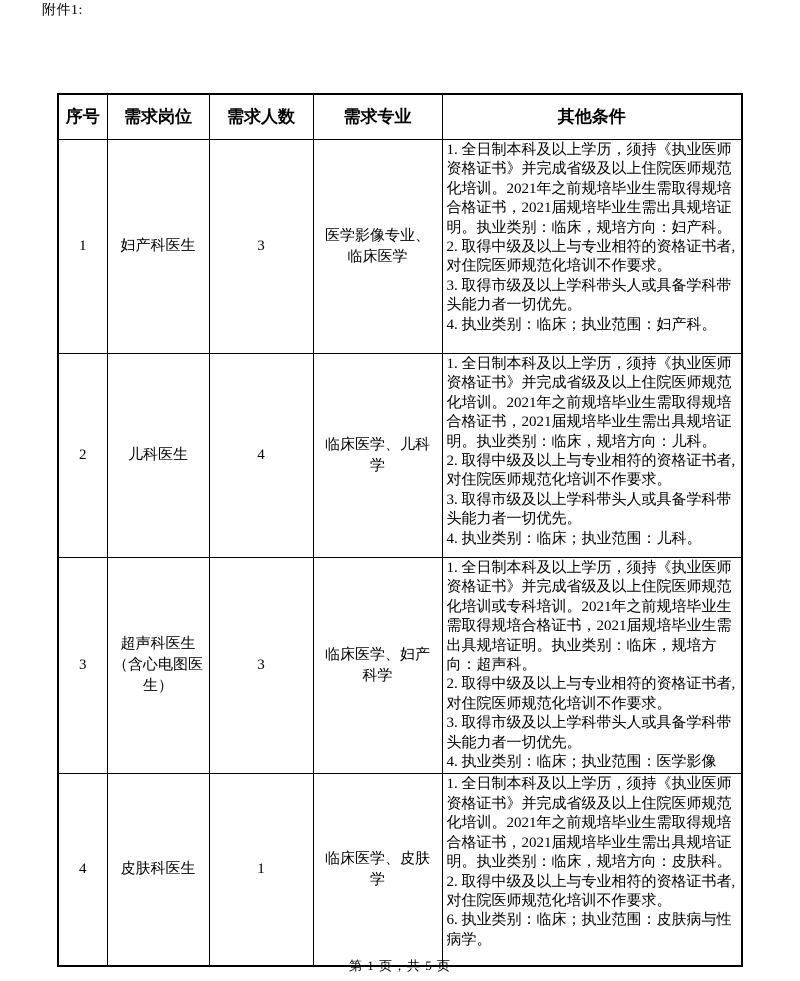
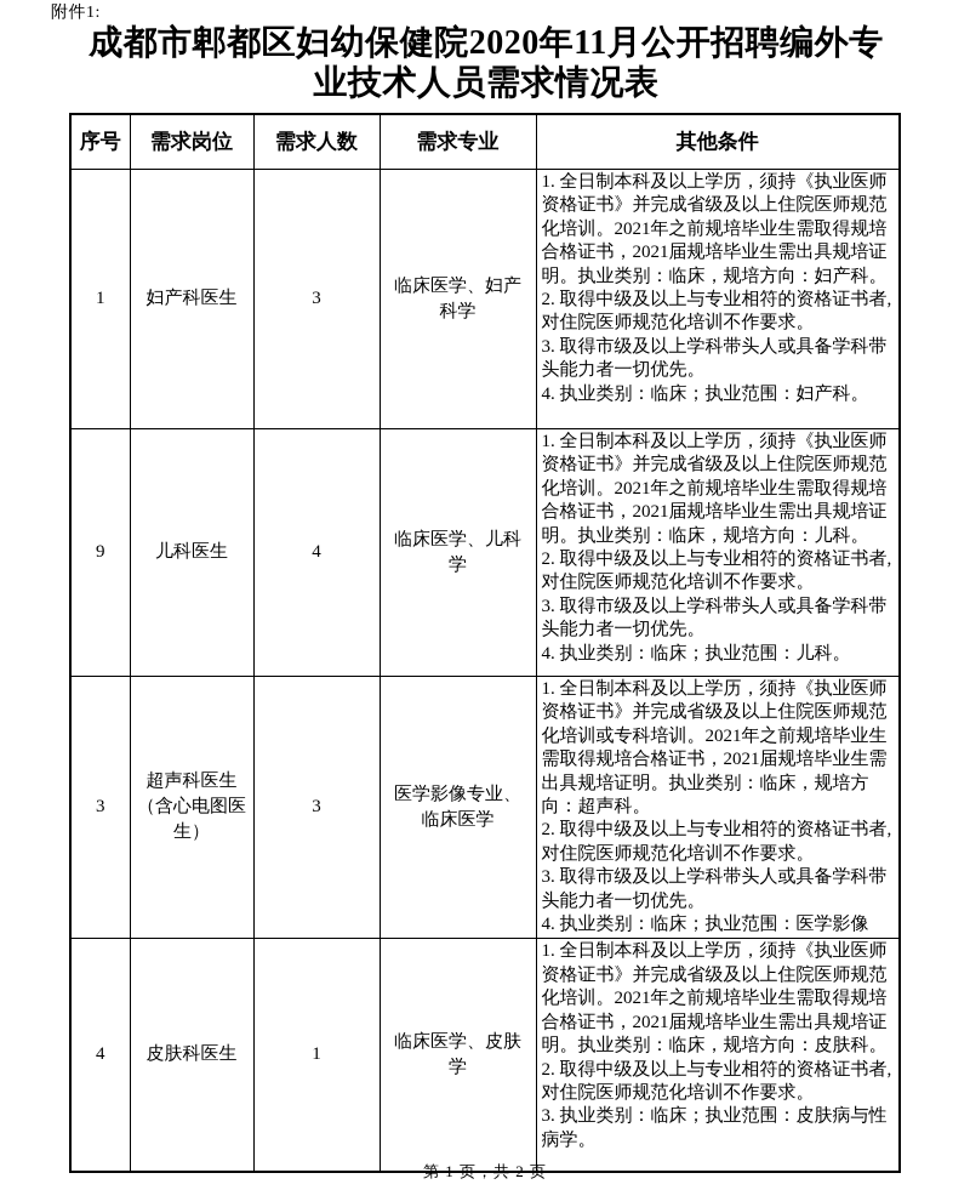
  附件1:
+ 成都市郫都区妇幼保健院2020年11月公开招聘编外专业技术人员需求情况表
  序号	需求岗位	需求人数	需求专业	其他条件
- 1	妇产科医生	3	医学影像专业、临床医学	1. 全日制本科及以上学历，须持《执业医师资格证书》并完成省级及以上住院医师规范化培训。2021年之前规培毕业生需取得规培合格证书，2021届规培毕业生需出具规培证明。执业类别：临床，规培方向：妇产科。 2. 取得中级及以上与专业相符的资格证书者,对住院医师规范化培训不作要求。 3. 取得市级及以上学科带头人或具备学科带头能力者一切优先。 4. 执业类别：临床；执业范围：妇产科。
+ 1	妇产科医生	3	临床医学、妇产科学	1. 全日制本科及以上学历，须持《执业医师资格证书》并完成省级及以上住院医师规范化培训。2021年之前规培毕业生需取得规培合格证书，2021届规培毕业生需出具规培证明。执业类别：临床，规培方向：妇产科。 2. 取得中级及以上与专业相符的资格证书者,对住院医师规范化培训不作要求。 3. 取得市级及以上学科带头人或具备学科带头能力者一切优先。 4. 执业类别：临床；执业范围：妇产科。
- 2	儿科医生	4	临床医学、儿科学	1. 全日制本科及以上学历，须持《执业医师资格证书》并完成省级及以上住院医师规范化培训。2021年之前规培毕业生需取得规培合格证书，2021届规培毕业生需出具规培证明。执业类别：临床，规培方向：儿科。 2. 取得中级及以上与专业相符的资格证书者,对住院医师规范化培训不作要求。 3. 取得市级及以上学科带头人或具备学科带头能力者一切优先。 4. 执业类别：临床；执业范围：儿科。
+ 9	儿科医生	4	临床医学、儿科学	1. 全日制本科及以上学历，须持《执业医师资格证书》并完成省级及以上住院医师规范化培训。2021年之前规培毕业生需取得规培合格证书，2021届规培毕业生需出具规培证明。执业类别：临床，规培方向：儿科。 2. 取得中级及以上与专业相符的资格证书者,对住院医师规范化培训不作要求。 3. 取得市级及以上学科带头人或具备学科带头能力者一切优先。 4. 执业类别：临床；执业范围：儿科。
- 3	超声科医生（含心电图医生）	3	临床医学、妇产科学	1. 全日制本科及以上学历，须持《执业医师资格证书》并完成省级及以上住院医师规范化培训或专科培训。2021年之前规培毕业生需取得规培合格证书，2021届规培毕业生需出具规培证明。执业类别：临床，规培方向：超声科。 2. 取得中级及以上与专业相符的资格证书者,对住院医师规范化培训不作要求。 3. 取得市级及以上学科带头人或具备学科带头能力者一切优先。 4. 执业类别：临床；执业范围：医学影像
+ 3	超声科医生（含心电图医生）	3	医学影像专业、临床医学	1. 全日制本科及以上学历，须持《执业医师资格证书》并完成省级及以上住院医师规范化培训或专科培训。2021年之前规培毕业生需取得规培合格证书，2021届规培毕业生需出具规培证明。执业类别：临床，规培方向：超声科。 2. 取得中级及以上与专业相符的资格证书者,对住院医师规范化培训不作要求。 3. 取得市级及以上学科带头人或具备学科带头能力者一切优先。 4. 执业类别：临床；执业范围：医学影像
- 4	皮肤科医生	1	临床医学、皮肤学	1. 全日制本科及以上学历，须持《执业医师资格证书》并完成省级及以上住院医师规范化培训。2021年之前规培毕业生需取得规培合格证书，2021届规培毕业生需出具规培证明。执业类别：临床，规培方向：皮肤科。 2. 取得中级及以上与专业相符的资格证书者,对住院医师规范化培训不作要求。 6. 执业类别：临床；执业范围：皮肤病与性病学。
+ 4	皮肤科医生	1	临床医学、皮肤学	1. 全日制本科及以上学历，须持《执业医师资格证书》并完成省级及以上住院医师规范化培训。2021年之前规培毕业生需取得规培合格证书，2021届规培毕业生需出具规培证明。执业类别：临床，规培方向：皮肤科。 2. 取得中级及以上与专业相符的资格证书者,对住院医师规范化培训不作要求。 3. 执业类别：临床；执业范围：皮肤病与性病学。
- 第 1 页，共 5 页
+ 第 1 页，共 2 页
